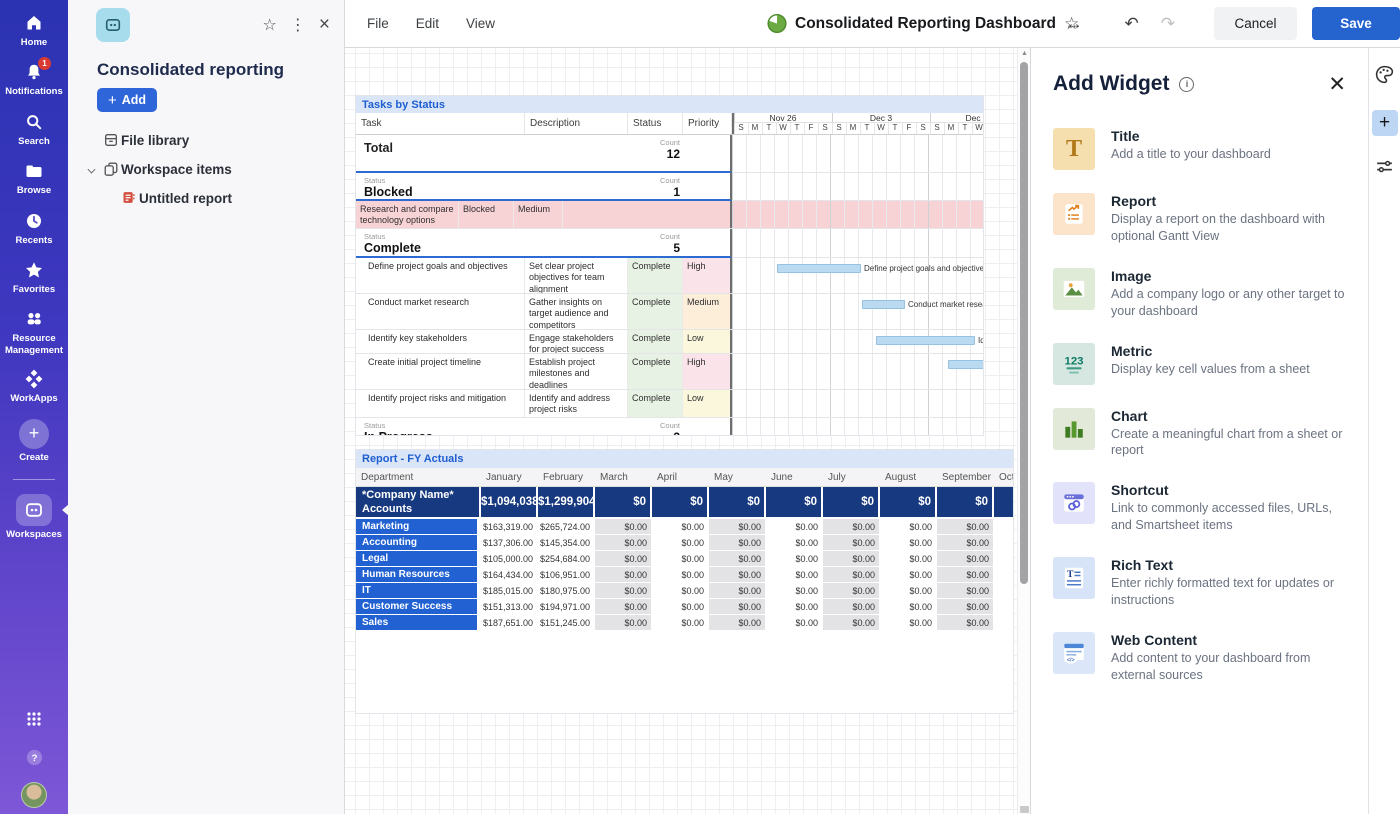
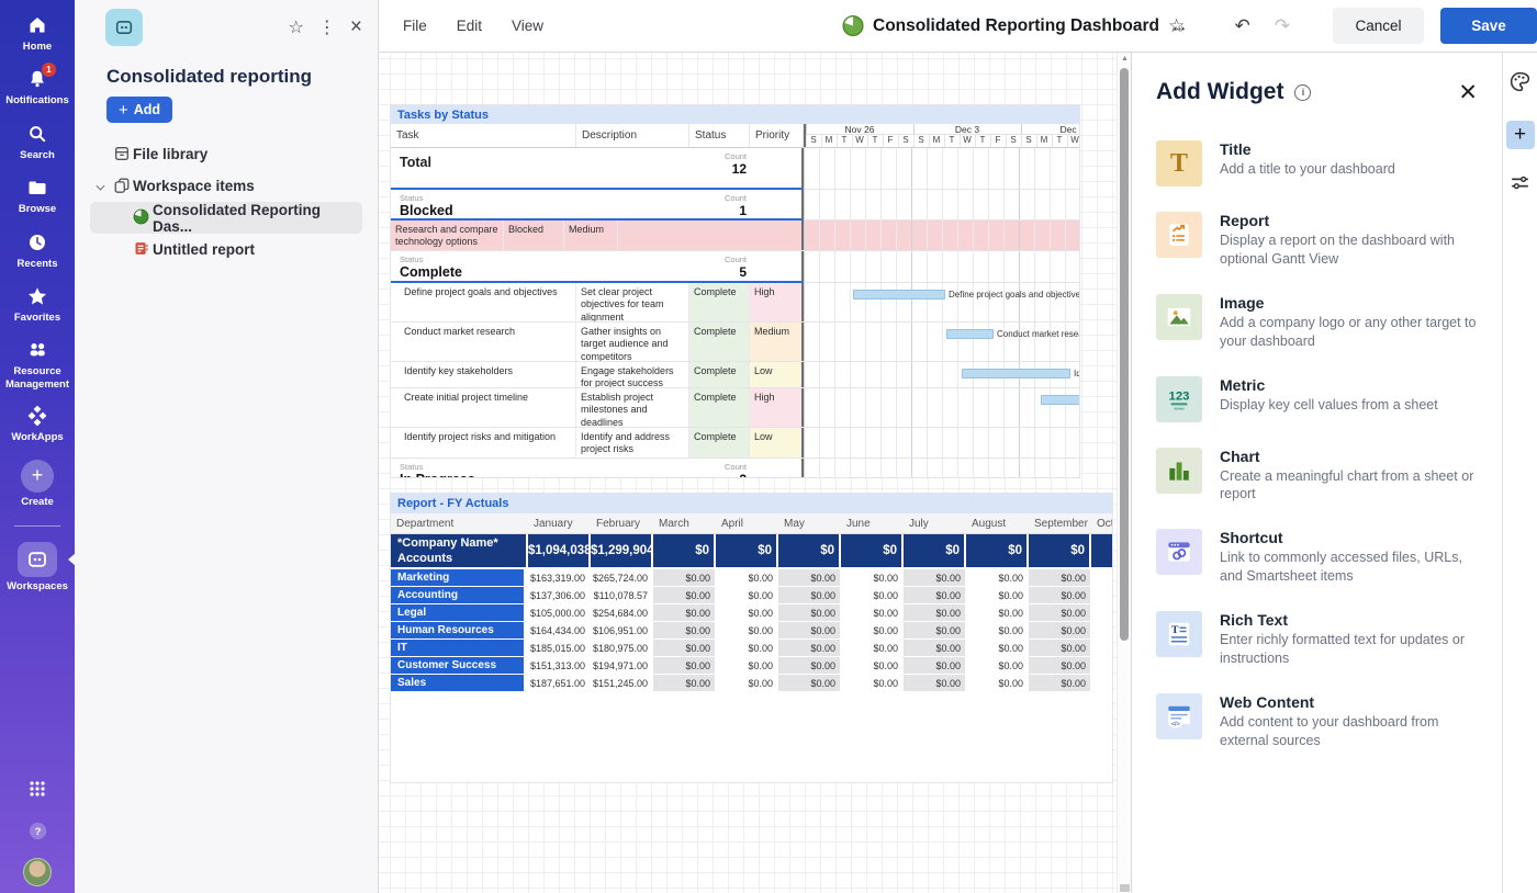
  Home
  1
  Notifications
  Search
  Browse
  Recents
  Favorites
  Resource Management
  WorkApps
  +
  Create
  Workspaces
  ?
  ☆
  ⋮
  ×
  Consolidated reporting
  +
  Add
  File library
  Workspace items
+ Consolidated Reporting Das...
  Untitled report
  File
  Edit
  View
  Consolidated Reporting Dashboard
  ☆
  ↔
  ↶
  ↷
  Cancel
  Save
  Tasks by Status
  Task
  Description
  Status
  Priority
  Nov 26
  Dec 3
  S
  M
  T
  W
  T
  F
  S
  S
  M
  T
  W
  T
  F
  S
  S
  M
  T
  W
  Total
  Count
  12
  Status
  Blocked
  Count
  1
  Research and compare technology options
  Blocked
  Medium
  Status
  Complete
  Count
  5
  Define project goals and objectives
  Set clear project objectives for team alignment
  Complete
  High
  Define project goals and objective
  Conduct market research
  Gather insights on target audience and competitors
  Complete
  Medium
  Conduct market rese
  Identify key stakeholders
  Engage stakeholders for project success
  Complete
  Low
  Create initial project timeline
  Establish project milestones and deadlines
  Complete
  High
  Identify project risks and mitigation
  Identify and address project risks
  Complete
  Low
  Status
  Count
  Report - FY Actuals
  Department
  January
  February
  March
  April
  May
  June
  July
  August
  September
  *Company Name* Accounts
  $1,094,038
  $1,299,904
  $0
  $0
  $0
  $0
  $0
  $0
  $0
  Marketing
  $163,319.00
  $265,724.00
  $0.00
  $0.00
  $0.00
  $0.00
  $0.00
  $0.00
  $0.00
  Accounting
  $137,306.00
- $145,354.00
+ $110,078.57
  $0.00
  $0.00
  $0.00
  $0.00
  $0.00
  $0.00
  $0.00
  Legal
  $105,000.00
  $254,684.00
  $0.00
  $0.00
  $0.00
  $0.00
  $0.00
  $0.00
  $0.00
  Human Resources
  $164,434.00
  $106,951.00
  $0.00
  $0.00
  $0.00
  $0.00
  $0.00
  $0.00
  $0.00
  IT
  $185,015.00
  $180,975.00
  $0.00
  $0.00
  $0.00
  $0.00
  $0.00
  $0.00
  $0.00
  Customer Success
  $151,313.00
  $194,971.00
  $0.00
  $0.00
  $0.00
  $0.00
  $0.00
  $0.00
  $0.00
  Sales
  $187,651.00
  $151,245.00
  $0.00
  $0.00
  $0.00
  $0.00
  $0.00
  $0.00
  $0.00
  Add Widget
  i
  ✕
  T
  Title
  Add a title to your dashboard
  Report
  Display a report on the dashboard with optional Gantt View
  Image
  Add a company logo or any other target to your dashboard
  123
  Metric
  Display key cell values from a sheet
  Chart
  Create a meaningful chart from a sheet or report
  Shortcut
  Link to commonly accessed files, URLs, and Smartsheet items
  T
  Rich Text
  Enter richly formatted text for updates or instructions
  Web Content
  Add content to your dashboard from external sources
  +
